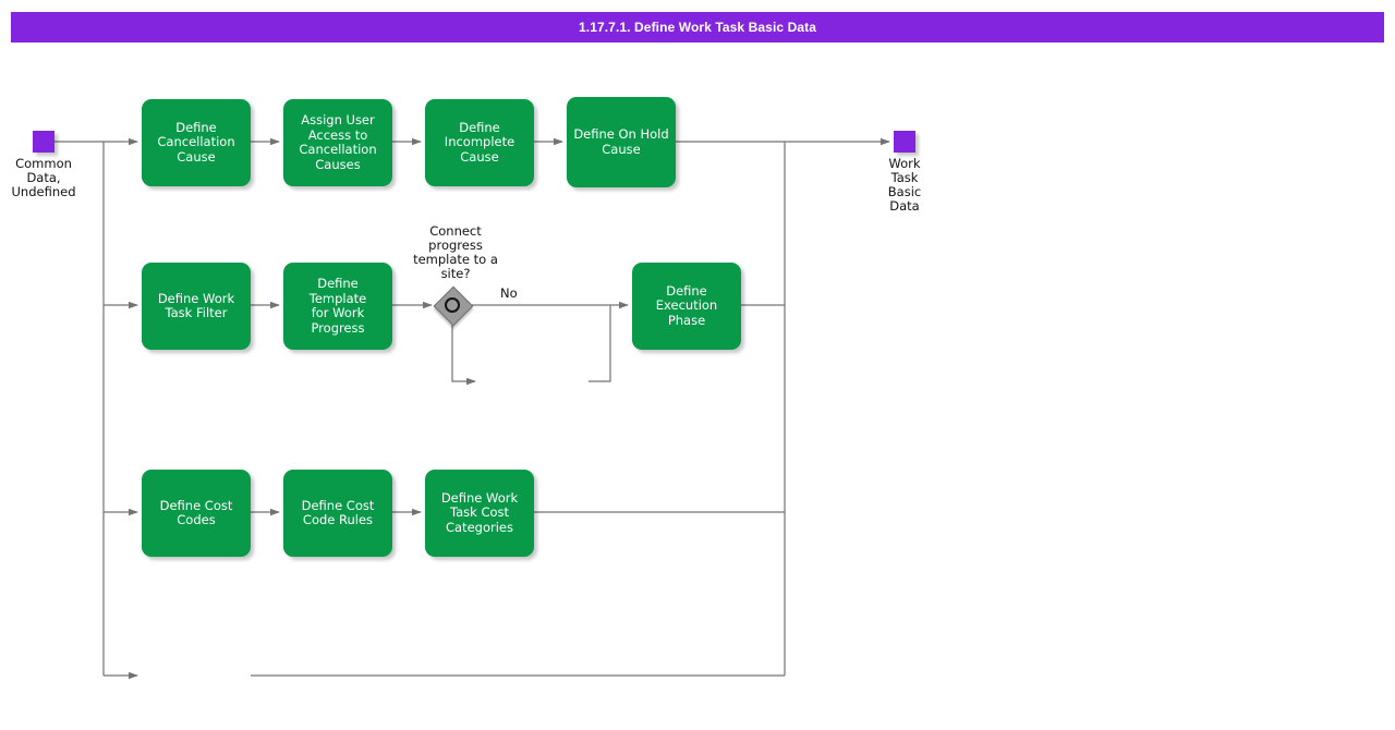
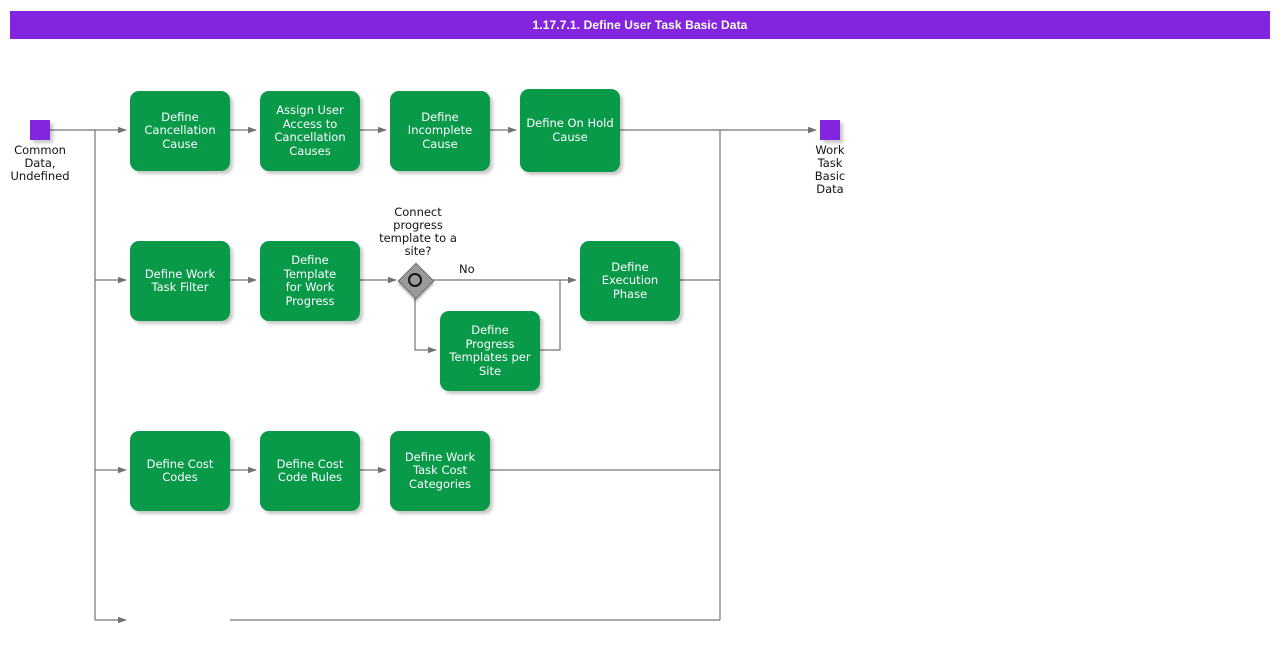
- 1.17.7.1. Define Work Task Basic Data
+ 1.17.7.1. Define User Task Basic Data
  Common
  Data,
  Undefined
  Work Task
  Basic Data
  Define
  Cancellation
  Cause
  Assign User
  Access to
  Cancellation
  Causes
  Define
  Incomplete
  Cause
  Define On Hold
  Cause
  Define Work
  Task Filter
  Define Template
  for Work
  Progress
+ Define Progress
+ Templates per
+ Site
  Define
  Execution
  Phase
  Connect
  progress
  template to a
  site?
  No
  Define Cost
  Codes
  Define Cost
  Code Rules
  Define Work
  Task Cost
  Categories
